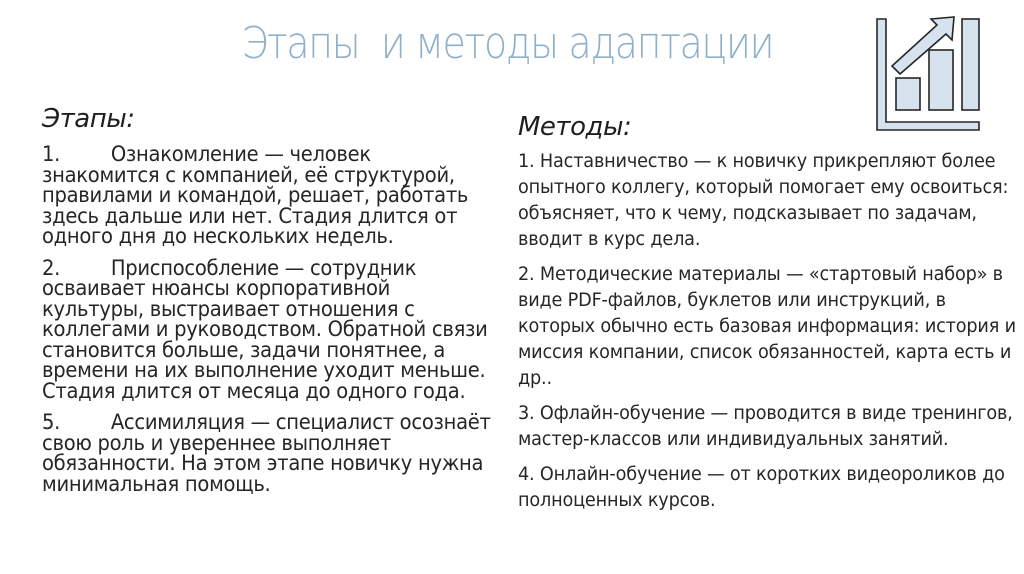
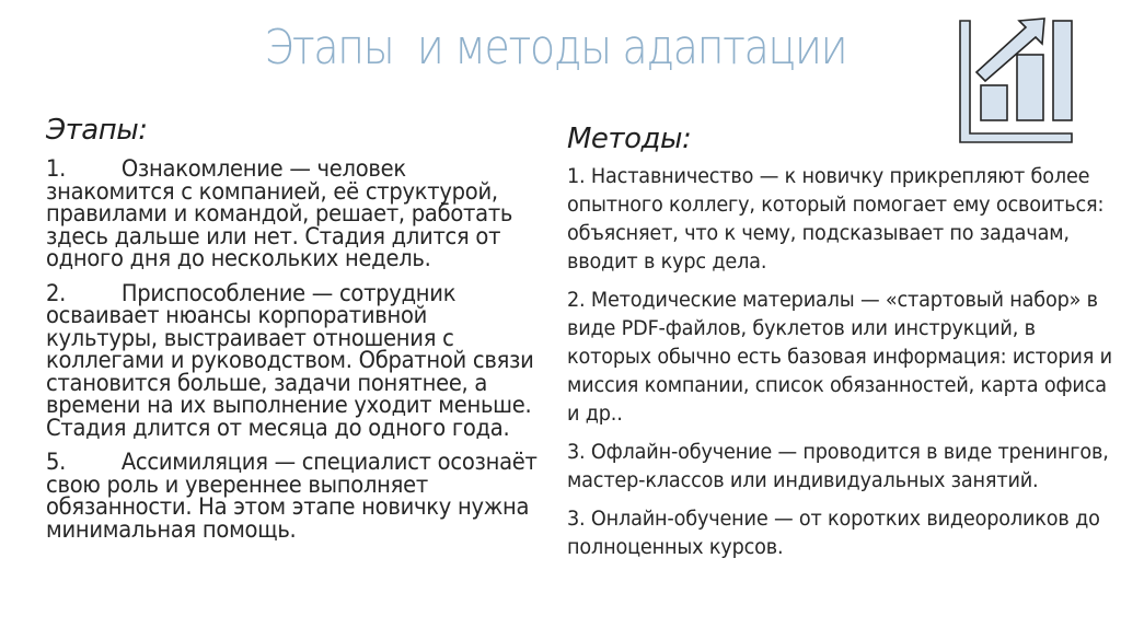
  Этапы и методы адаптации
  Этапы:
  1. Ознакомление — человек знакомится с компанией, её структурой, правилами и командой, решает, работать здесь дальше или нет. Стадия длится от одного дня до нескольких недель.
  2. Приспособление — сотрудник осваивает нюансы корпоративной культуры, выстраивает отношения с коллегами и руководством. Обратной связи становится больше, задачи понятнее, а времени на их выполнение уходит меньше. Стадия длится от месяца до одного года.
  5. Ассимиляция — специалист осознаёт свою роль и увереннее выполняет обязанности. На этом этапе новичку нужна минимальная помощь.
  Методы:
  1. Наставничество — к новичку прикрепляют более опытного коллегу, который помогает ему освоиться: объясняет, что к чему, подсказывает по задачам, вводит в курс дела.
- 2. Методические материалы — «стартовый набор» в виде PDF-файлов, буклетов или инструкций, в которых обычно есть базовая информация: история и миссия компании, список обязанностей, карта есть и др..
+ 2. Методические материалы — «стартовый набор» в виде PDF-файлов, буклетов или инструкций, в которых обычно есть базовая информация: история и миссия компании, список обязанностей, карта офиса и др..
  3. Офлайн-обучение — проводится в виде тренингов, мастер-классов или индивидуальных занятий.
- 4. Онлайн-обучение — от коротких видеороликов до полноценных курсов.
+ 3. Онлайн-обучение — от коротких видеороликов до полноценных курсов.
